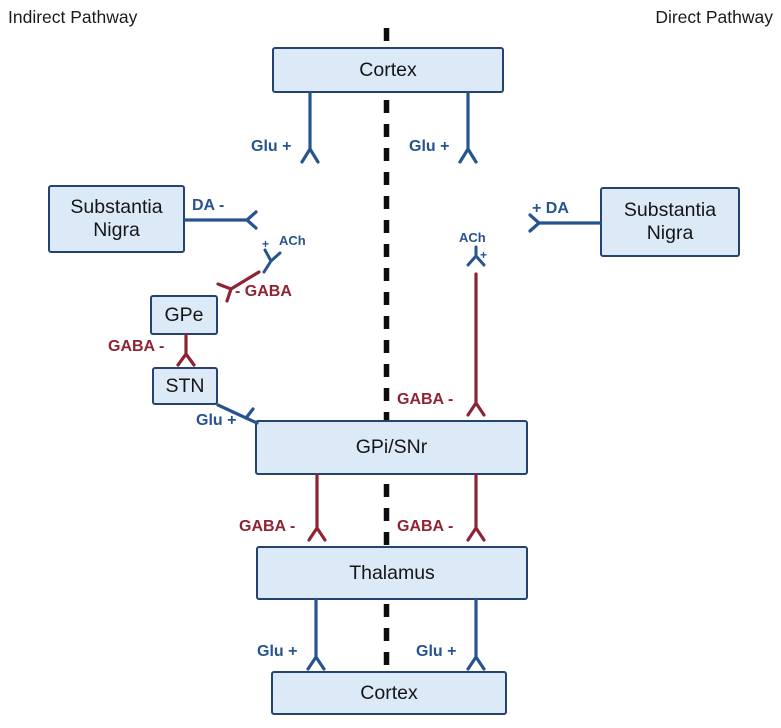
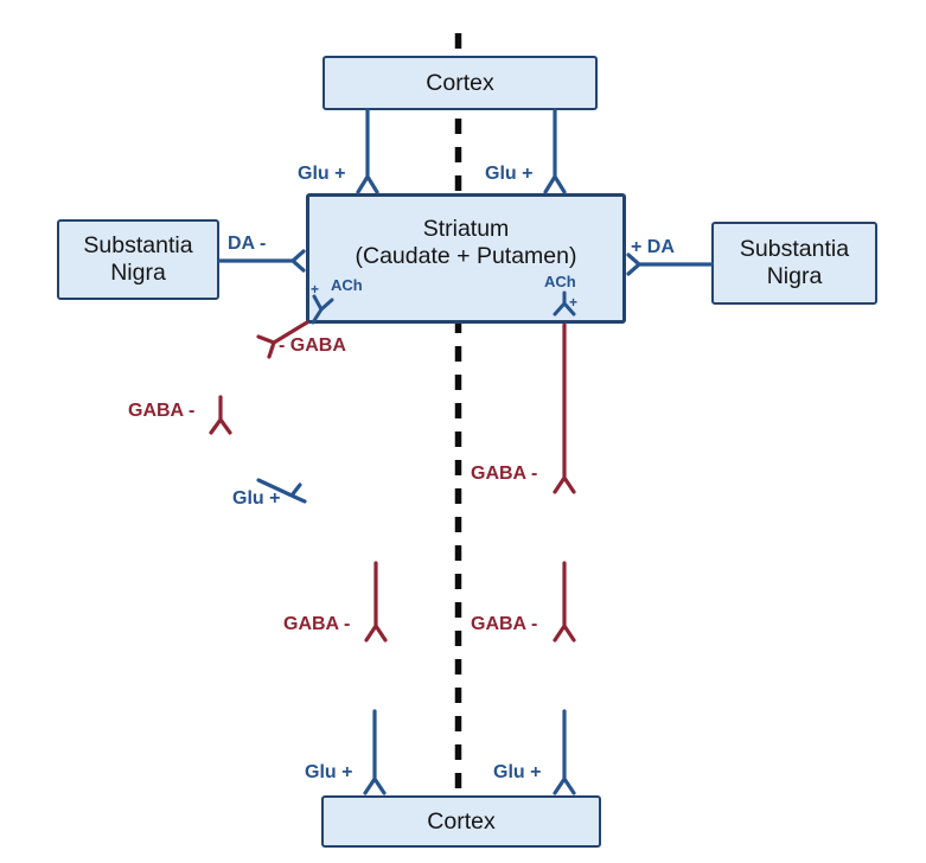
- Indirect Pathway
- Direct Pathway
  Cortex
+ Striatum
+ (Caudate + Putamen)
  Substantia Nigra
  Substantia Nigra
- GPe
- STN
- GPi/SNr
- Thalamus
  Cortex
  Glu +
  Glu +
  DA -
  + DA
  +
  ACh
  ACh
  +
  - GABA
  GABA -
  Glu +
  GABA -
  GABA -
  GABA -
  Glu +
  Glu +
